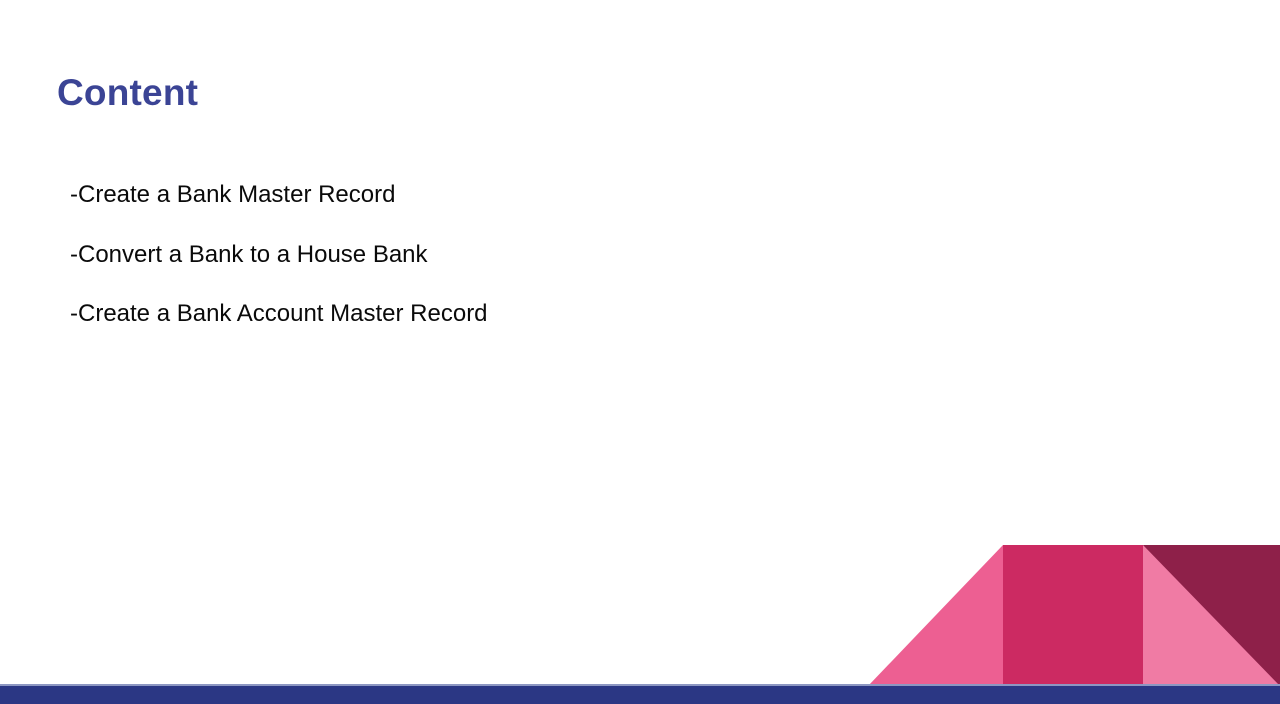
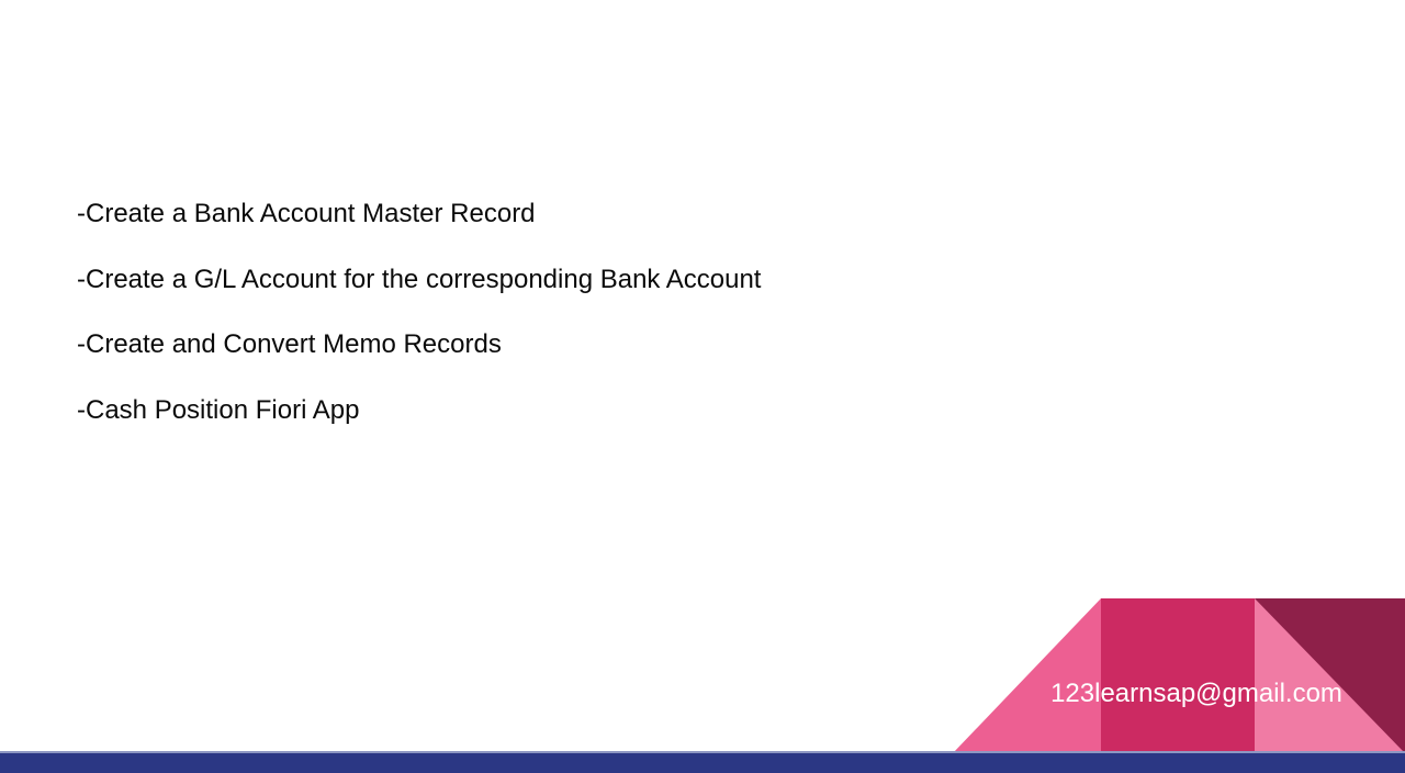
- Content
- -Create a Bank Master Record
- -Convert a Bank to a House Bank
  -Create a Bank Account Master Record
+ -Create a G/L Account for the corresponding Bank Account
+ -Create and Convert Memo Records
+ -Cash Position Fiori App
+ 123learnsap@gmail.com
